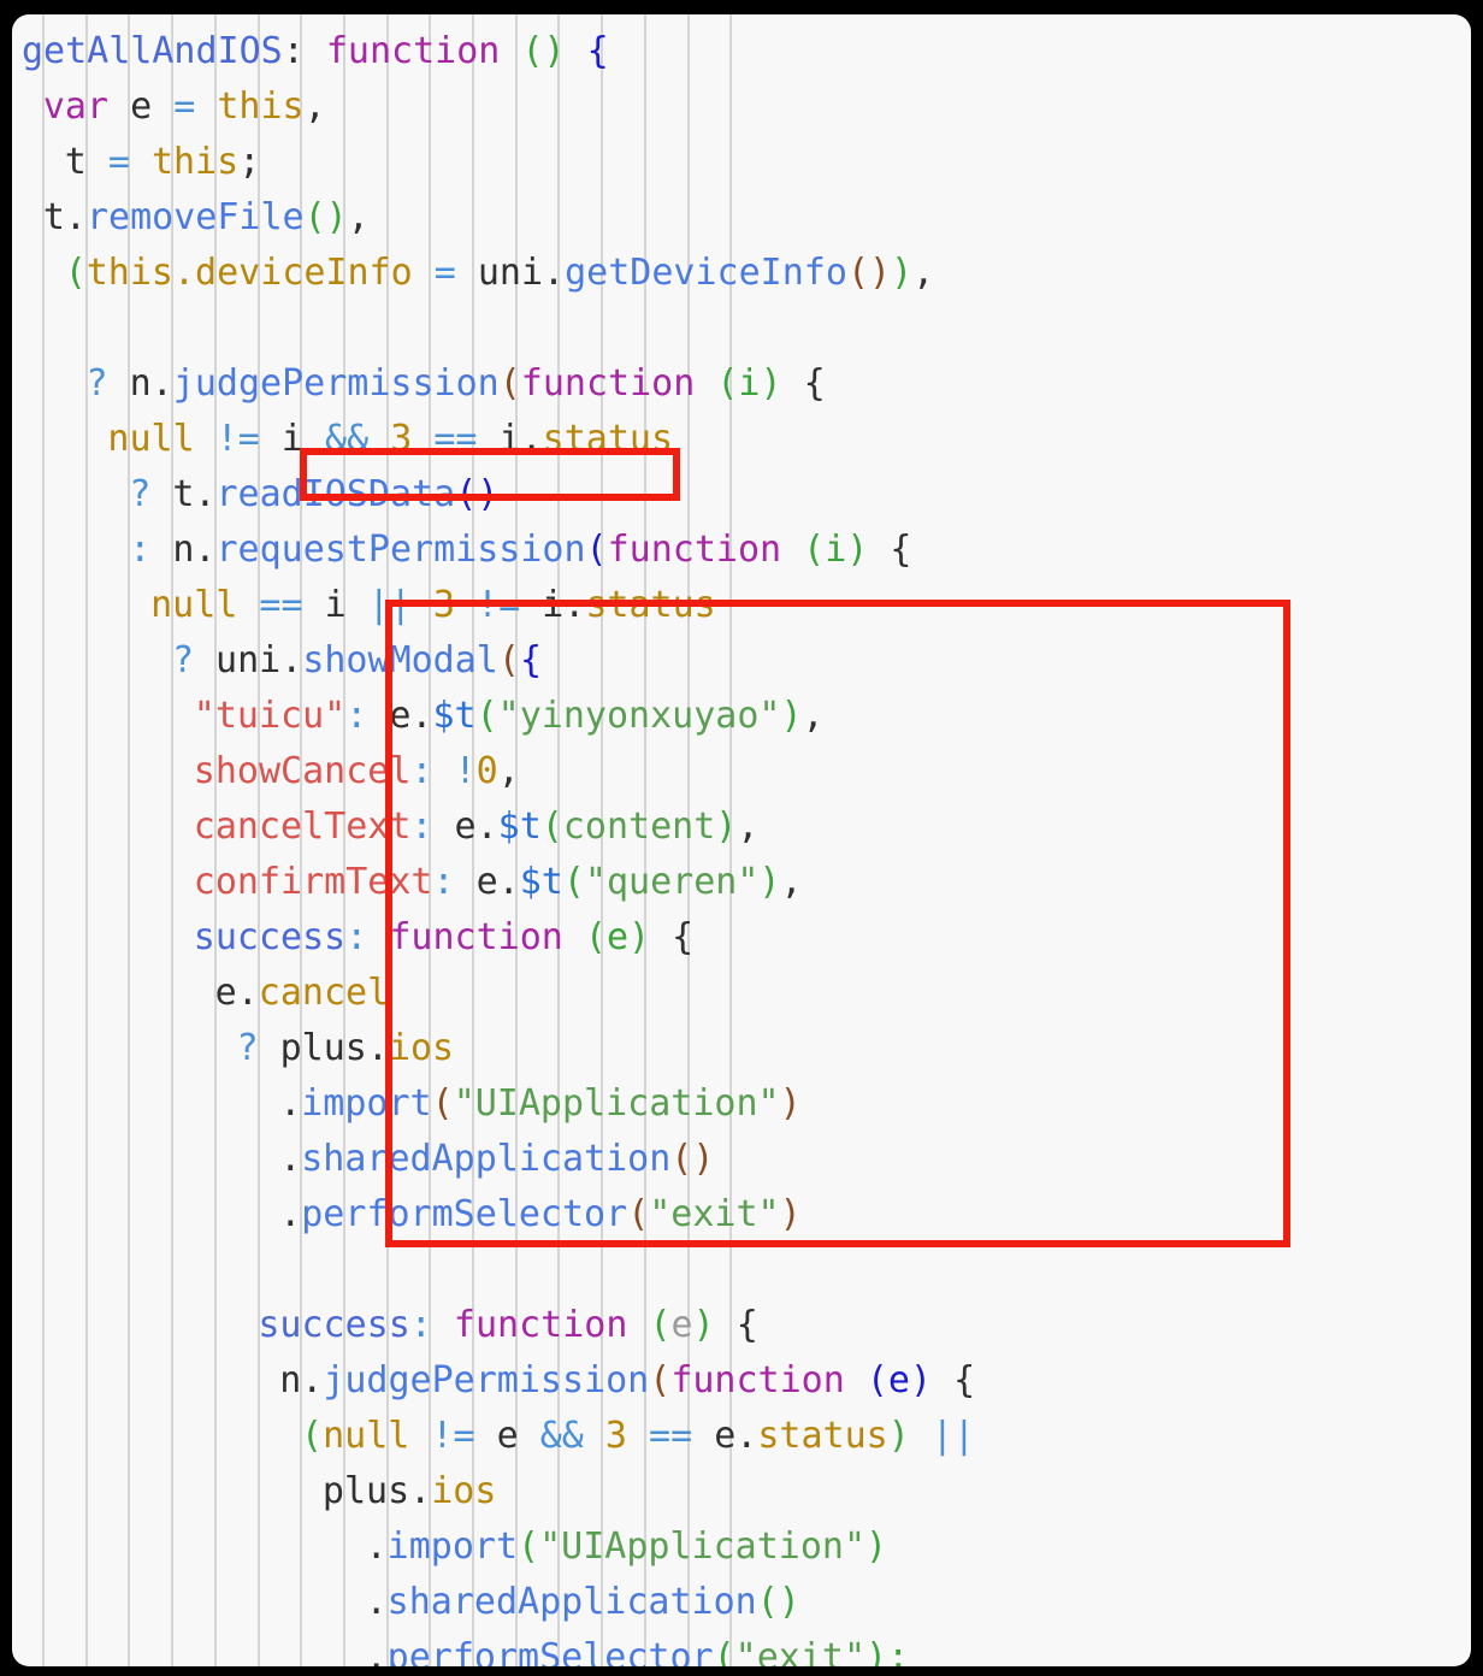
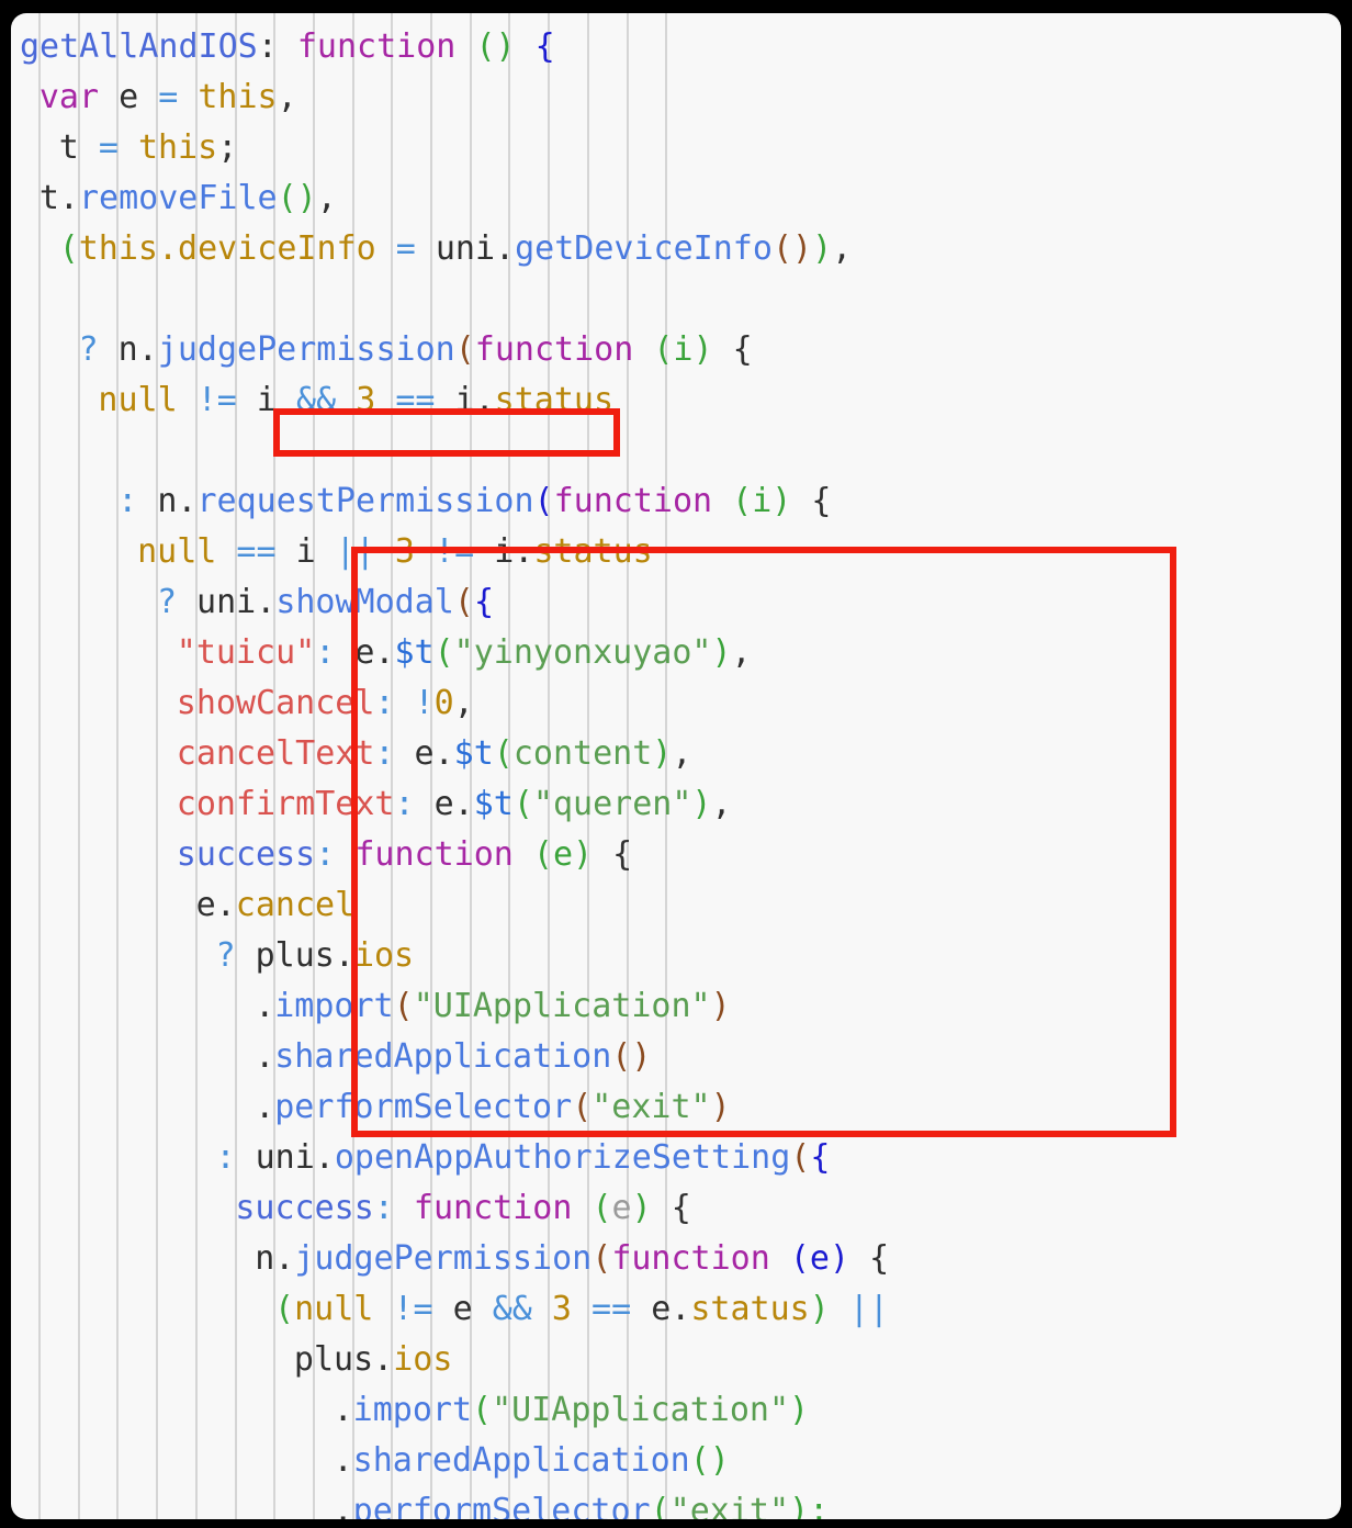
  getAllAndIOS: function () {
  var e = this,
  t = this;
  t.removeFile(),
  (this.deviceInfo = uni.getDeviceInfo()),
  ? n.judgePermission(function (i) {
  null != i && 3 == i.status
- ? t.readIOSData()
  : n.requestPermission(function (i) {
  null == i || 3 != i.status
  ? uni.showModal({
  "tuicu": e.$t("yinyonxuyao"),
  showCancel: !0,
  cancelText: e.$t(content),
  confirmText: e.$t("queren"),
  success: function (e) {
  e.cancel
  ? plus.ios
  .import("UIApplication")
  .sharedApplication()
  .performSelector("exit")
+ : uni.openAppAuthorizeSetting({
  success: function (e) {
  n.judgePermission(function (e) {
  (null != e && 3 == e.status) ||
  plus.ios
  .import("UIApplication")
  .sharedApplication()
  .performSelector("exit");
